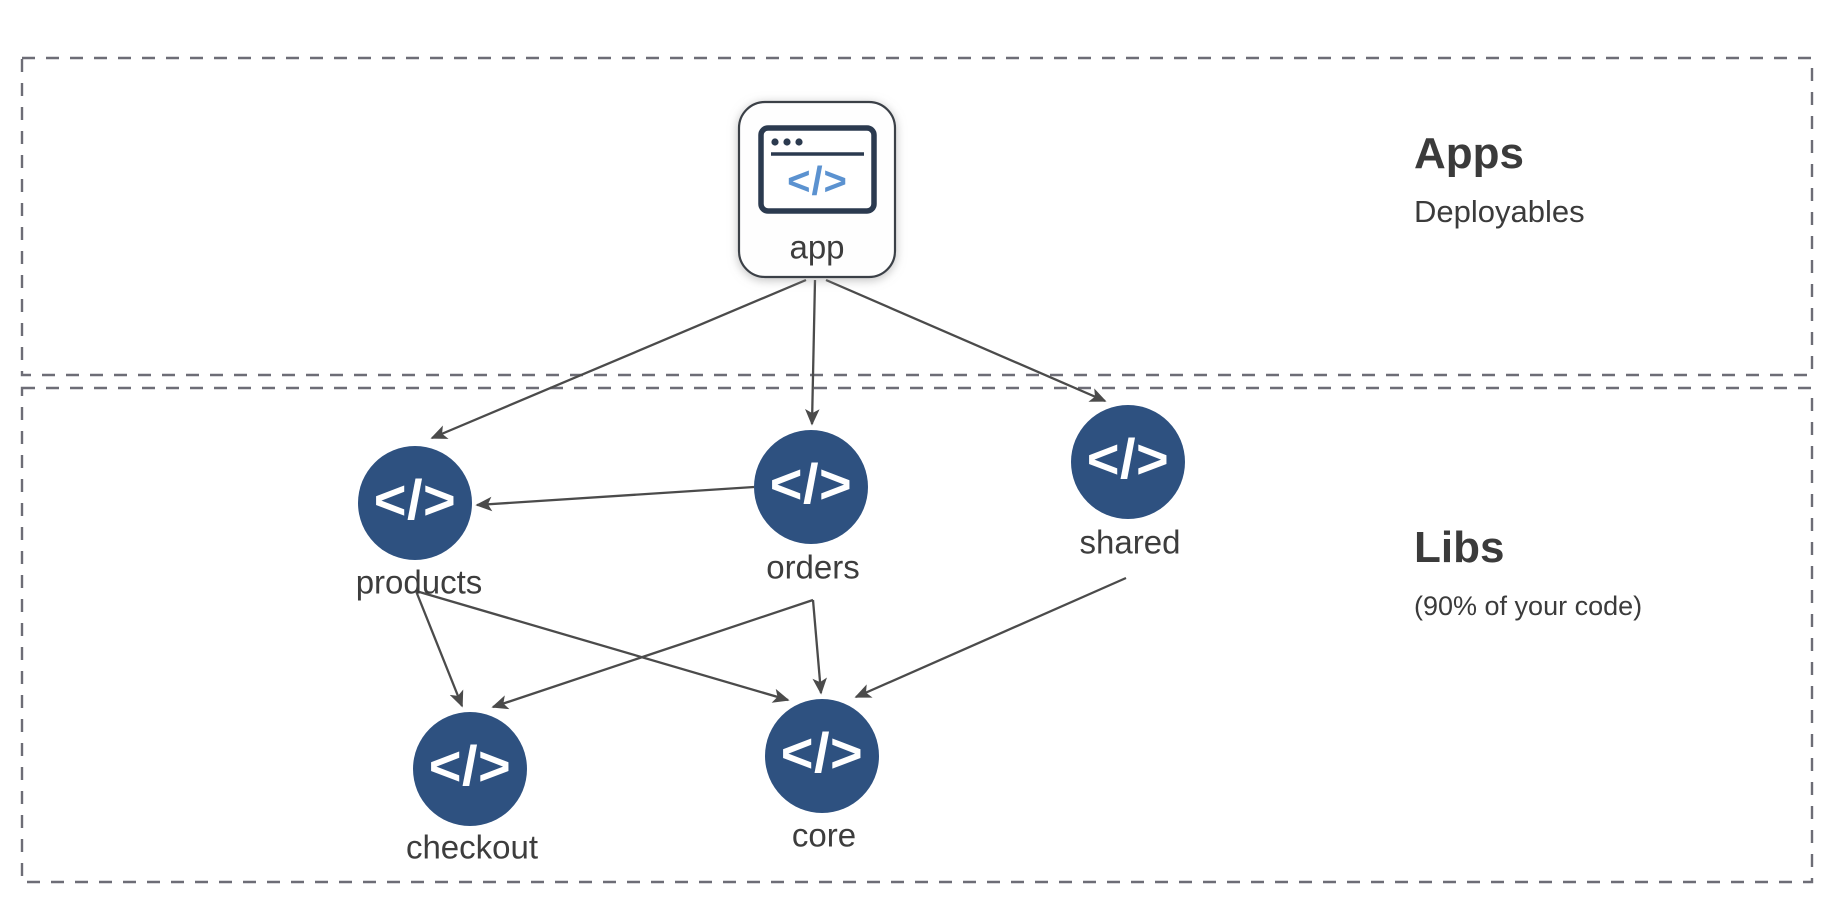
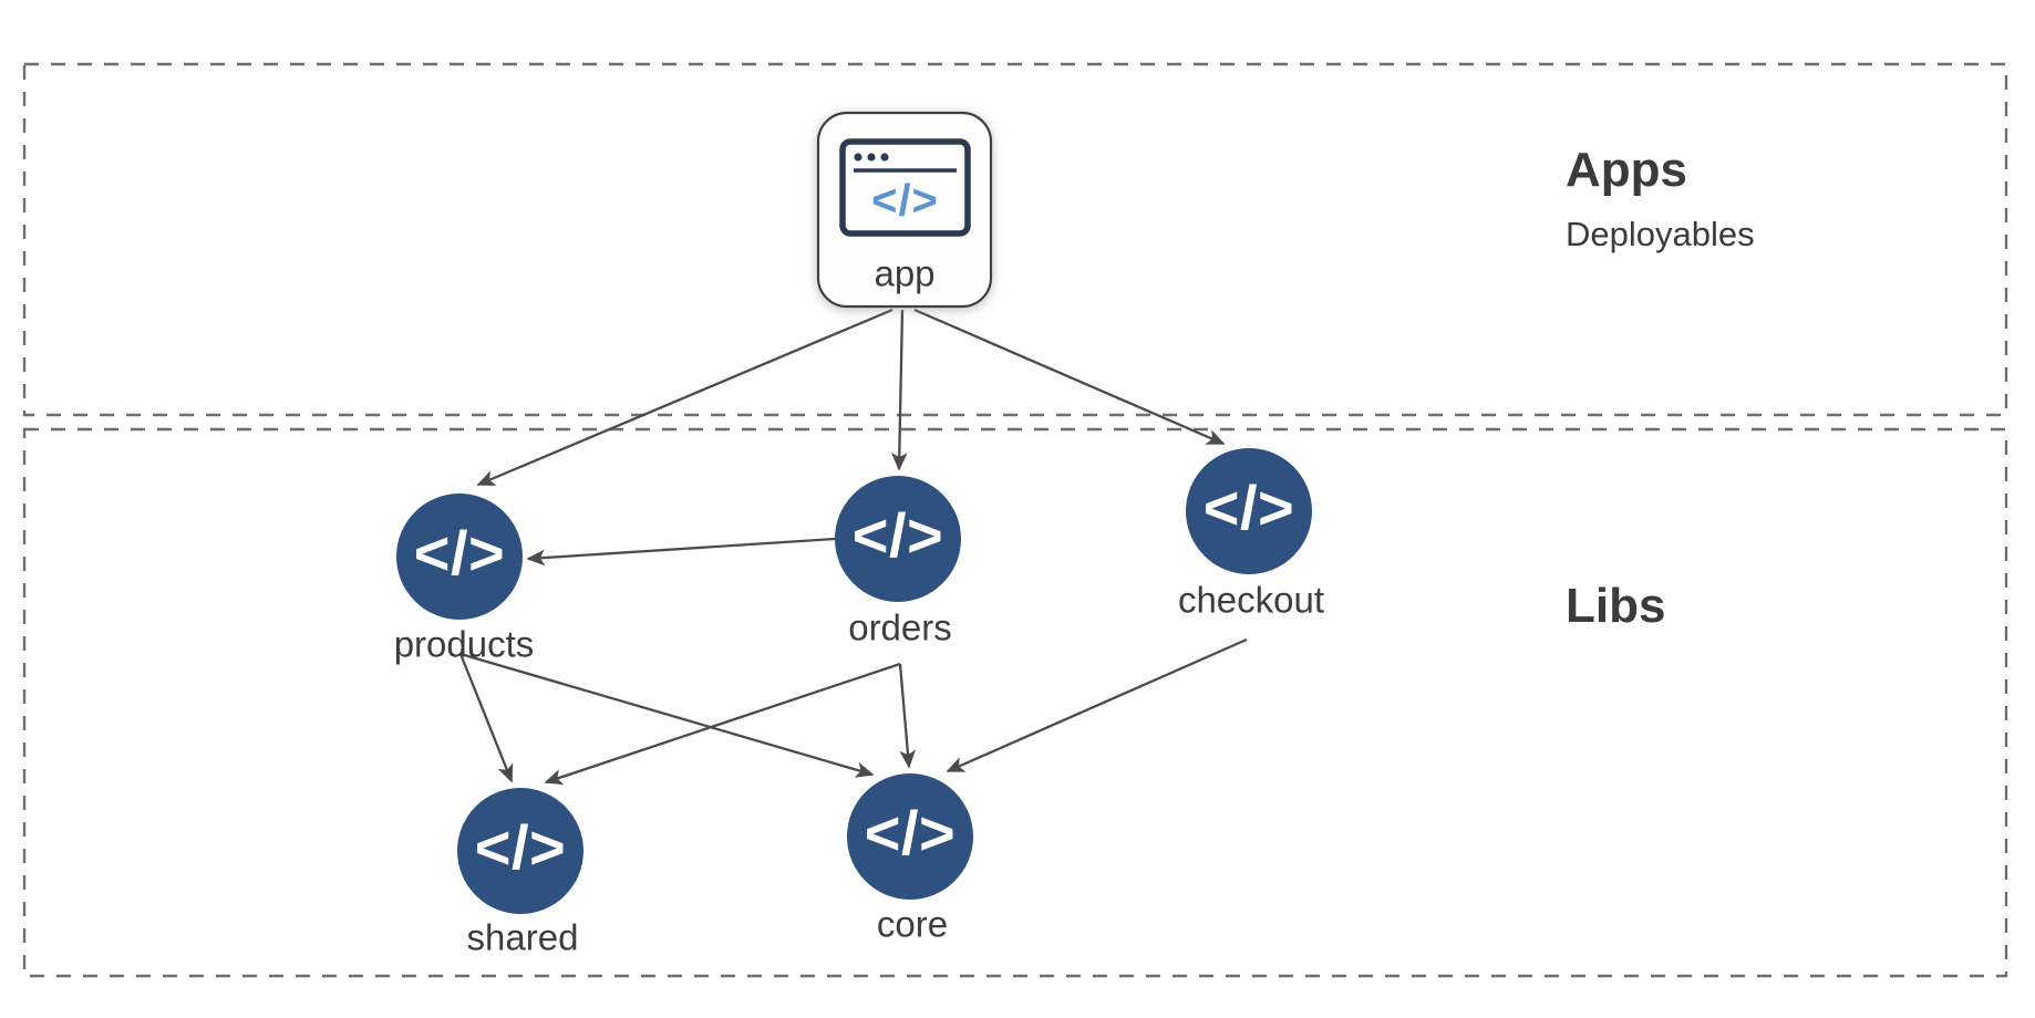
  </>
  products
  </>
  orders
  </>
- shared
+ checkout
  </>
- checkout
+ shared
  </>
  core
  </>
  app
  Apps
  Deployables
  Libs
- (90% of your code)
